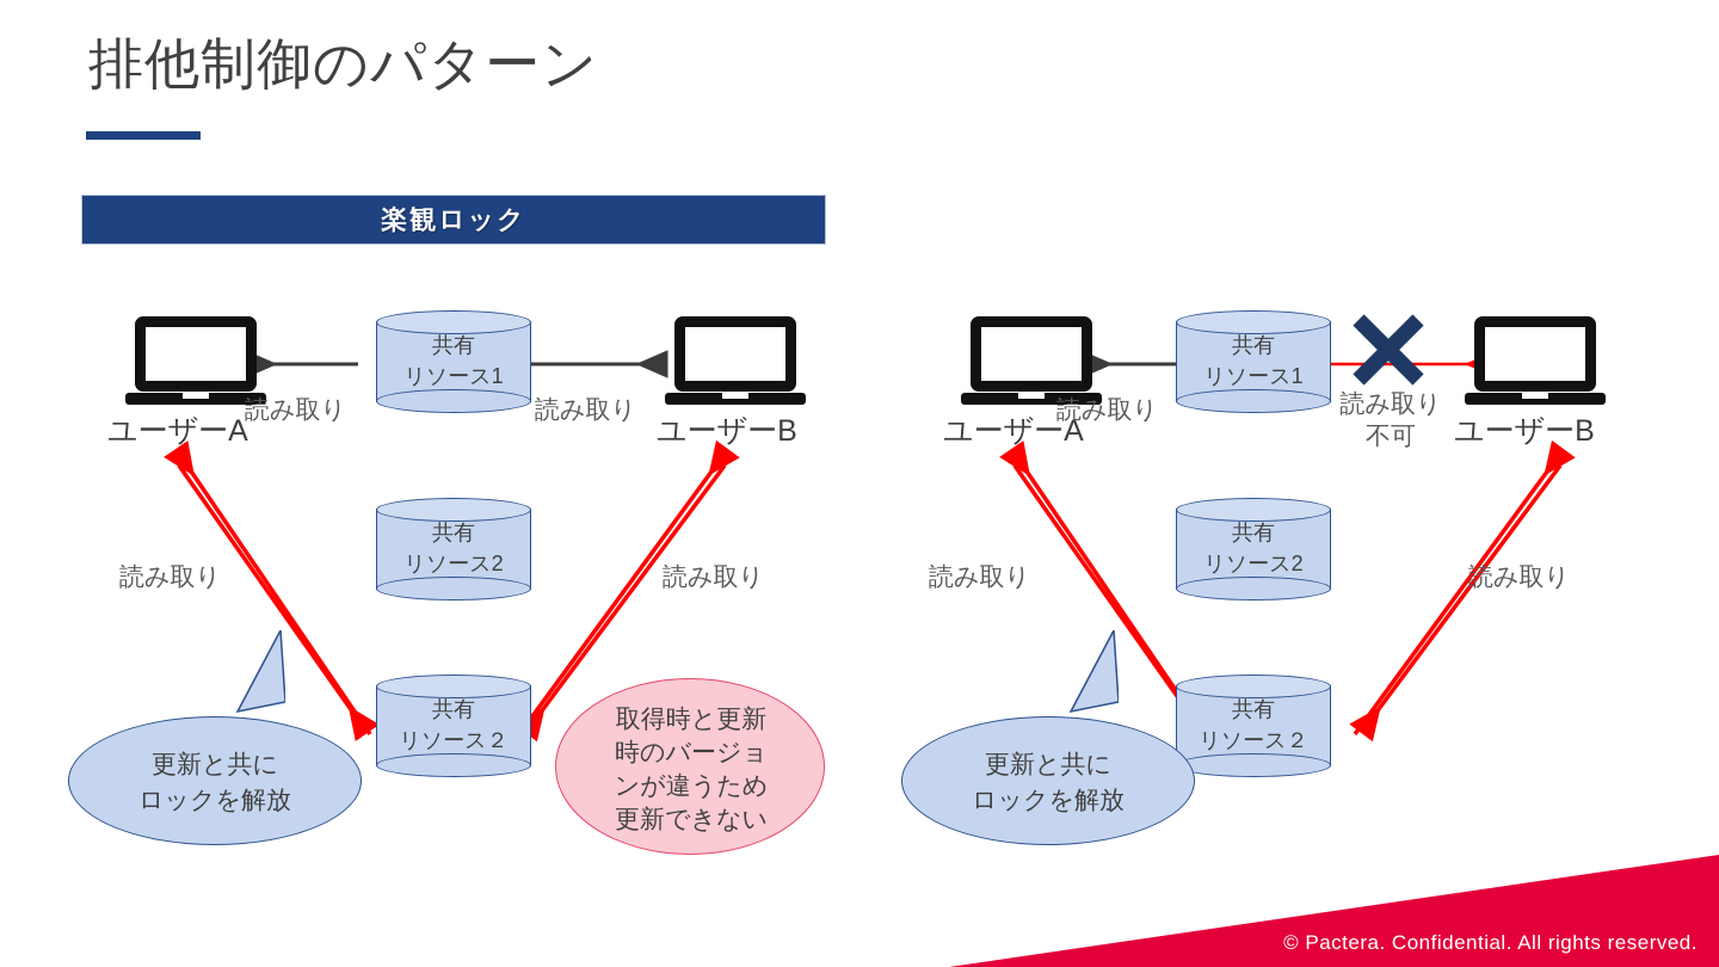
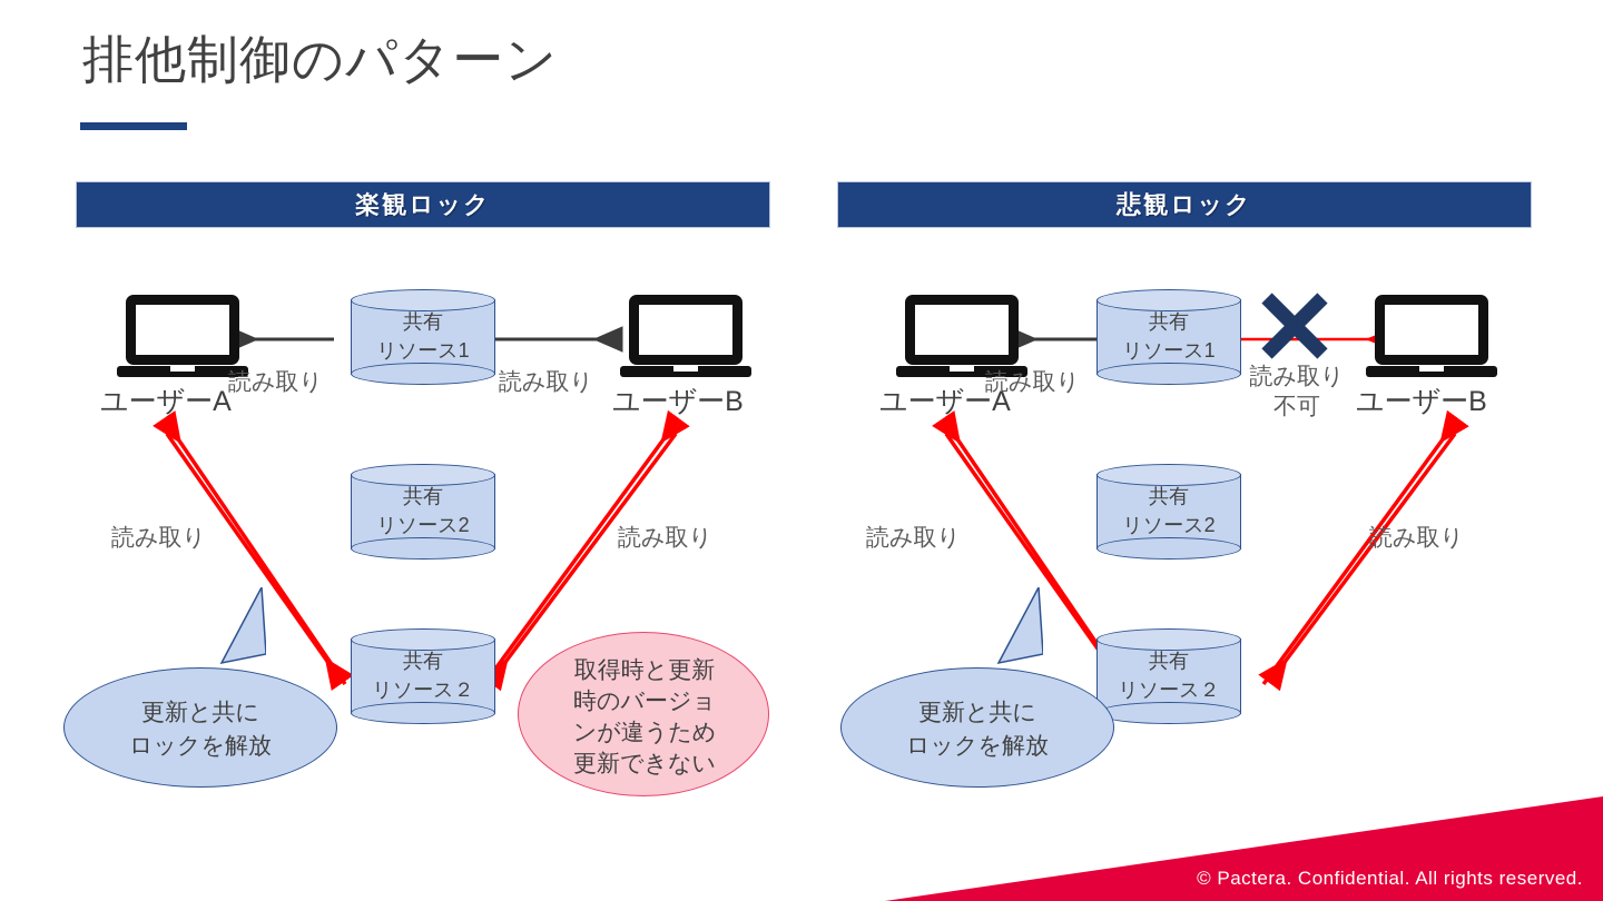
  排他制御のパターン
  楽観ロック
+ 悲観ロック
  ユーザーA
  ユーザーB
  共有
  リソース1
  共有
  リソース2
  共有
  リソース２
  読み取り
  読み取り
  読み取り
  読み取り
  更新と共に
  ロックを解放
  取得時と更新
  時のバージョ
  ンが違うため
  更新できない
  ユーザーA
  ユーザーB
  共有
  リソース1
  共有
  リソース2
  共有
  リソース２
  読み取り
  読み取り
  不可
  読み取り
  読み取り
  更新と共に
  ロックを解放
  © Pactera. Confidential. All rights reserved.
